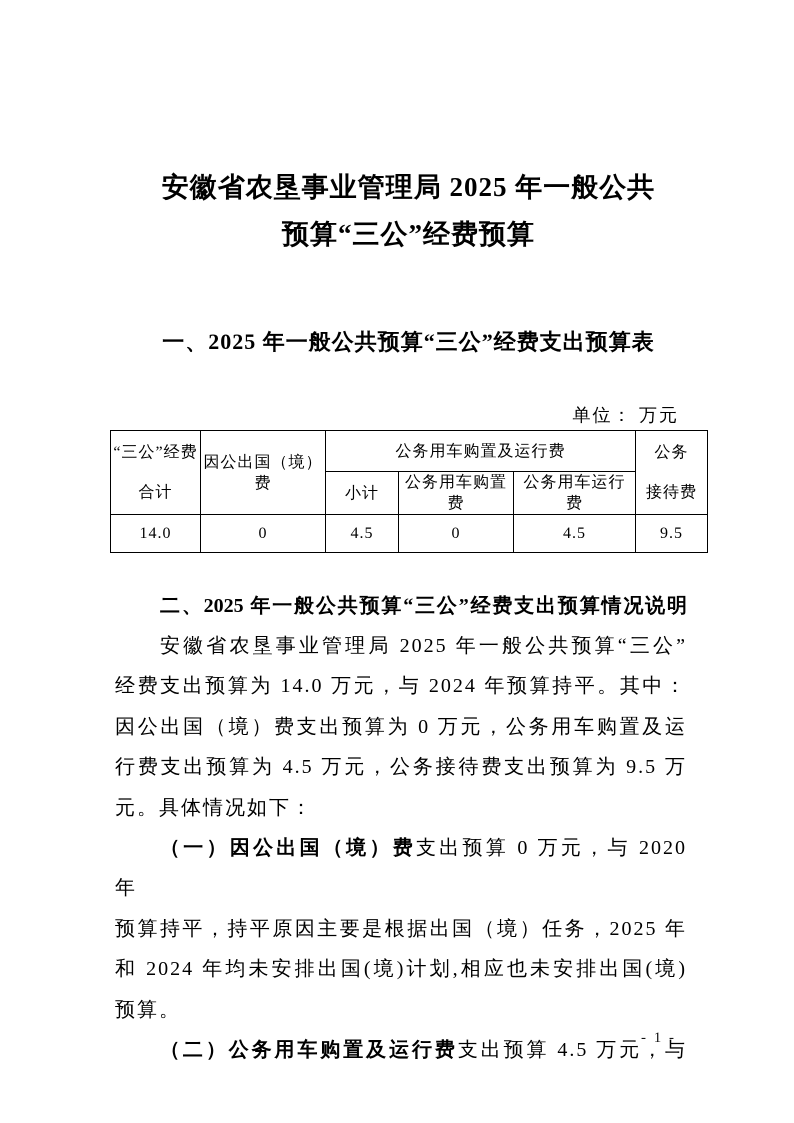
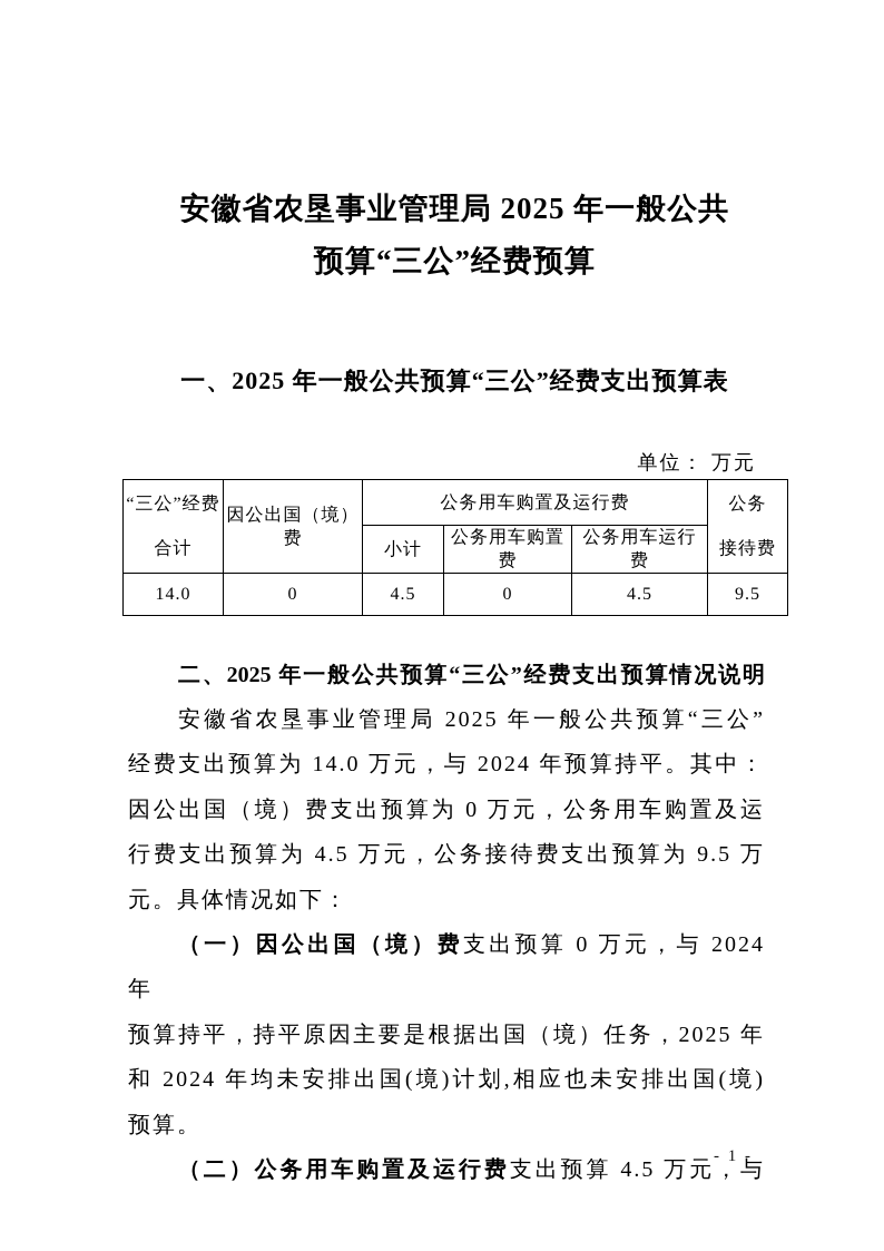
  安徽省农垦事业管理局 2025 年一般公共
  预算“三公”经费预算
  一、2025 年一般公共预算“三公”经费支出预算表
  单位： 万元
  “三公”经费 合计	因公出国（境）费	公务用车购置及运行费	公务 接待费
  小计	公务用车购置费	公务用车运行费
  14.0	0	4.5	0	4.5	9.5
  二、2025 年一般公共预算“三公”经费支出预算情况说明
  安徽省农垦事业管理局 2025 年一般公共预算“三公”
  经费支出预算为 14.0 万元，与 2024 年预算持平。其中：
  因公出国（境）费支出预算为 0 万元，公务用车购置及运
  行费支出预算为 4.5 万元，公务接待费支出预算为 9.5 万
  元。具体情况如下：
- （一）因公出国（境）费支出预算 0 万元，与 2020 年
+ （一）因公出国（境）费支出预算 0 万元，与 2024 年
  预算持平，持平原因主要是根据出国（境）任务，2025 年
  和 2024 年均未安排出国(境)计划,相应也未安排出国(境)
  预算。
  （二）公务用车购置及运行费支出预算 4.5 万元，与
  - 1 -
